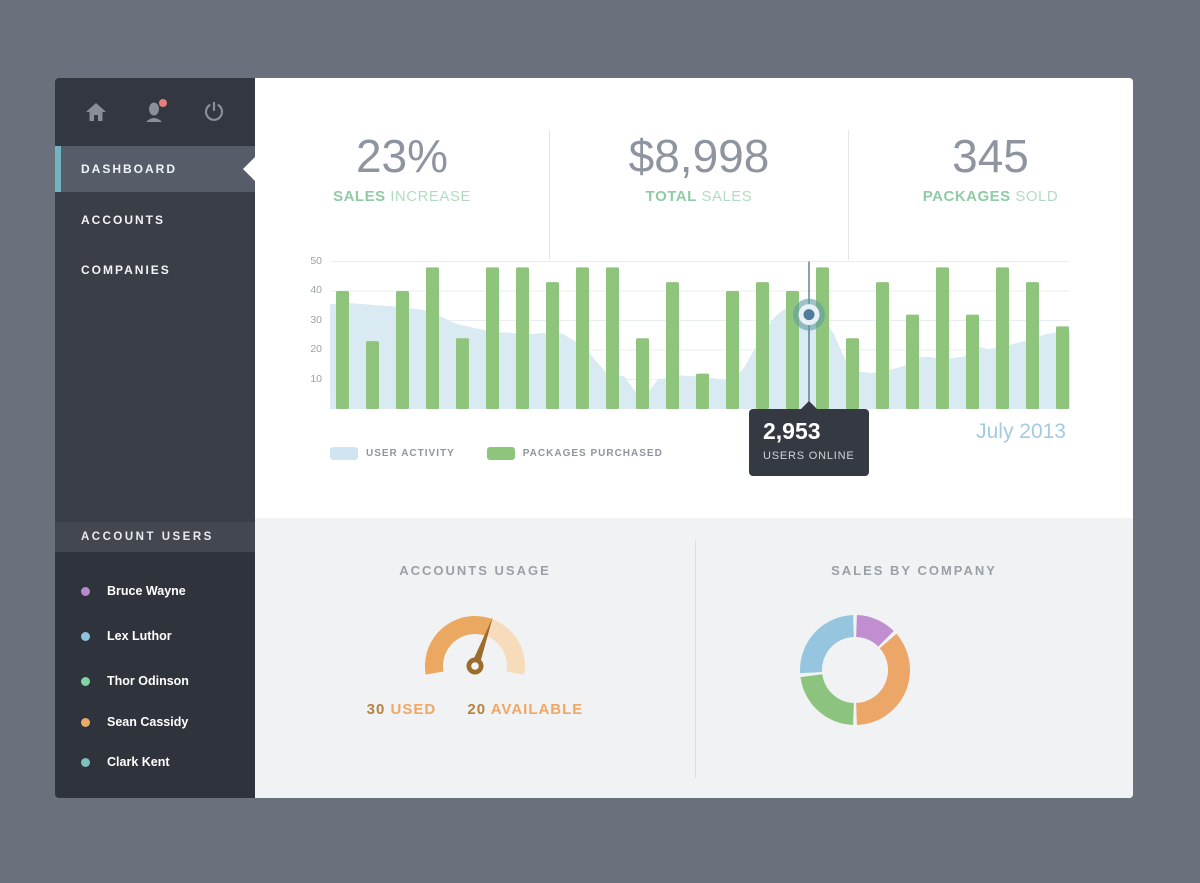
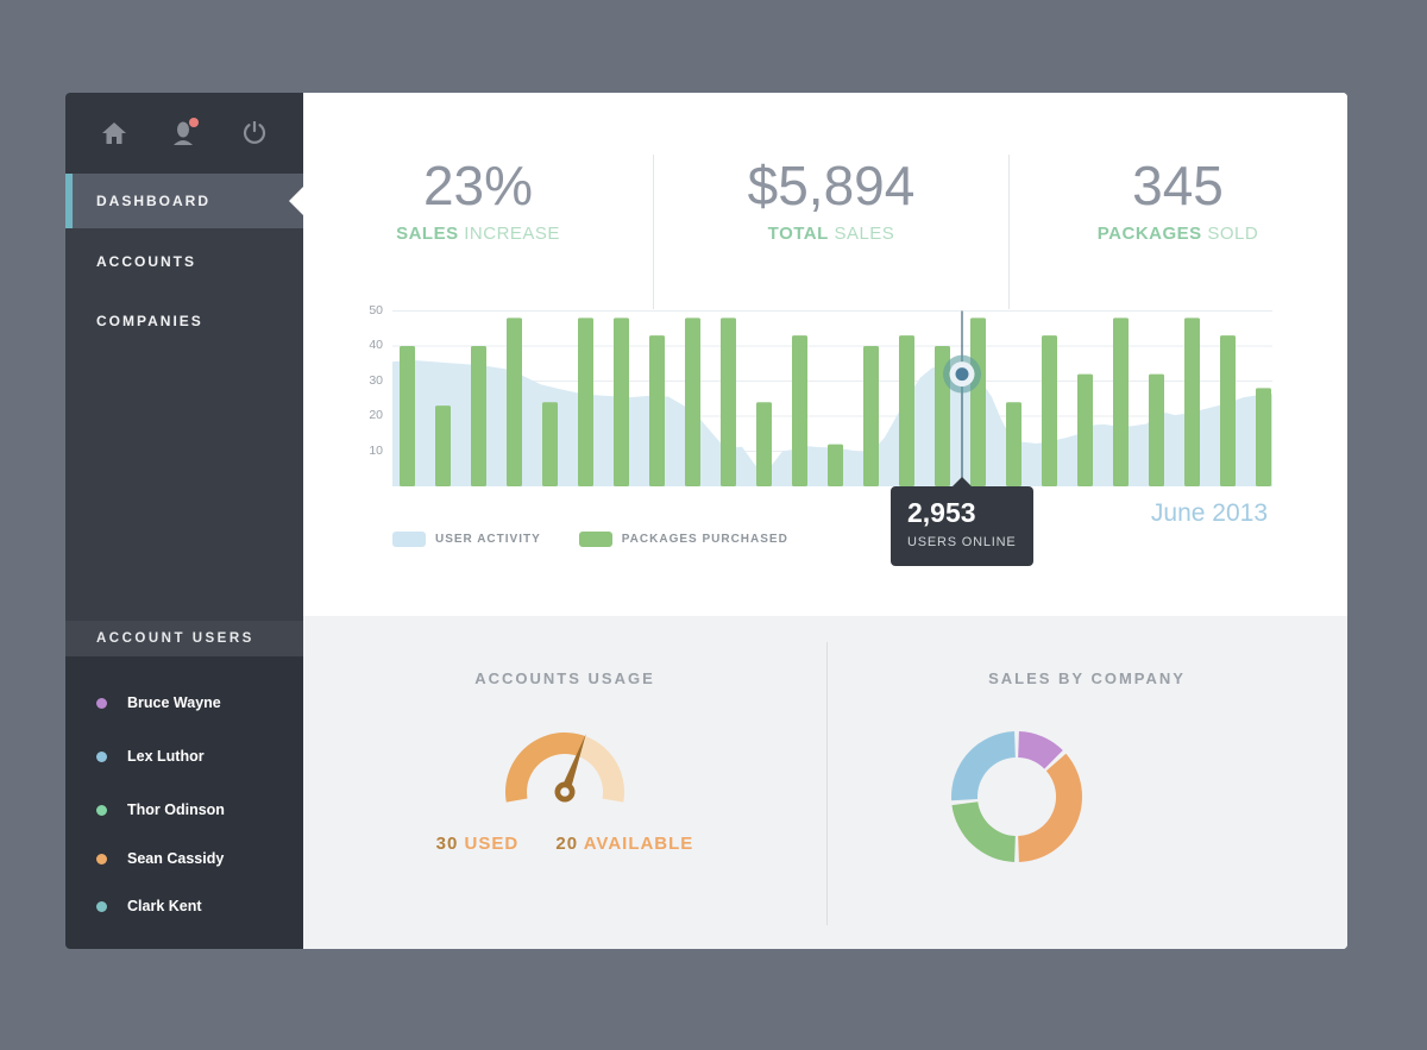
  DASHBOARD
  ACCOUNTS
  COMPANIES
  ACCOUNT USERS
  Bruce Wayne
  Lex Luthor
  Thor Odinson
  Sean Cassidy
  Clark Kent
  23%
  SALES INCREASE
- $8,998
+ $5,894
  TOTAL SALES
  345
  PACKAGES SOLD
  10
  20
  30
  40
  50
  2,953
  USERS ONLINE
  USER ACTIVITY
  PACKAGES PURCHASED
- July 2013
+ June 2013
  ACCOUNTS USAGE
  30 USED 20 AVAILABLE
  SALES BY COMPANY
